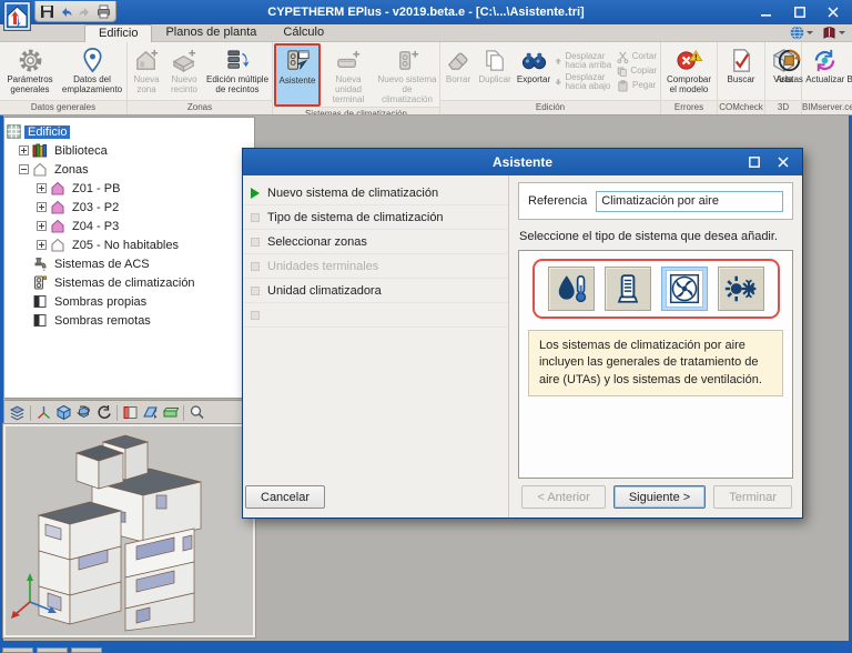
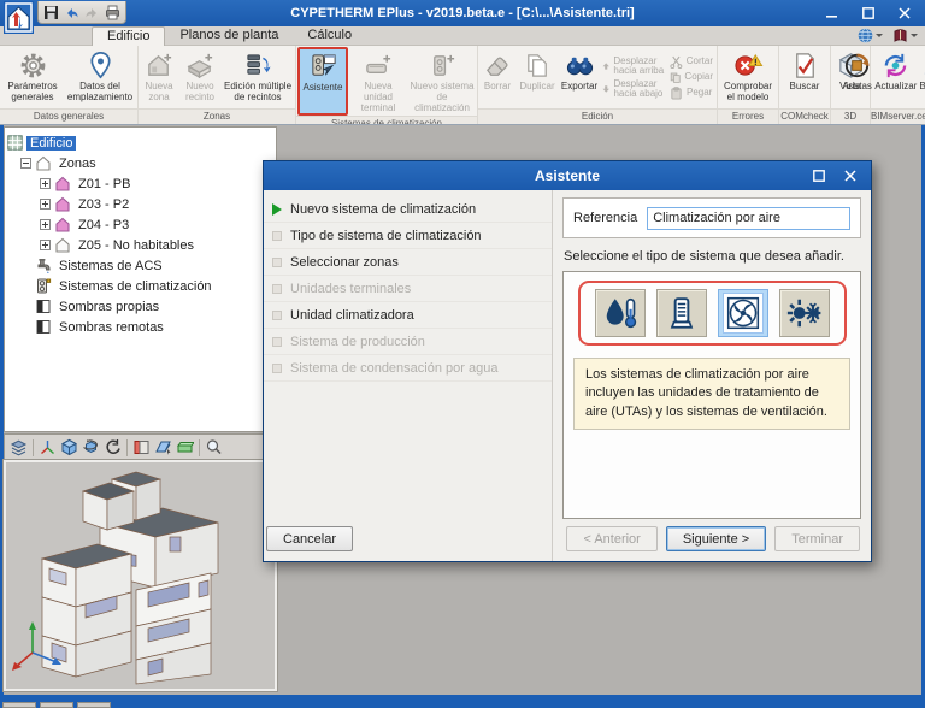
  CYPETHERM EPlus - v2019.beta.e - [C:\...\Asistente.tri]
  Edificio
  Planos de planta
  Cálculo
  Parámetros generales
  Datos del emplazamiento
  Datos generales
  Nueva zona
  Nuevo recinto
  Edición múltiple de recintos
  Zonas
  Asistente
  Nueva unidad terminal
  Nuevo sistema de climatización
  Sistemas de climatización
  Borrar
  Duplicar
  Exportar
  Desplazar hacia arriba
  Desplazar hacia abajo
  Cortar
  Copiar
  Pegar
  Edición
  Comprobar el modelo
  Errores
  Buscar
  COMcheck
  Vista
  3D
  Aristas
  Actualizar
  BIMserver.ce
  Edificio
- Biblioteca
  Zonas
  Z01 - PB
  Z03 - P2
  Z04 - P3
  Z05 - No habitables
  Sistemas de ACS
  Sistemas de climatización
  Sombras propias
  Sombras remotas
  Asistente
  Nuevo sistema de climatización
  Tipo de sistema de climatización
  Seleccionar zonas
  Unidades terminales
  Unidad climatizadora
+ Sistema de producción
+ Sistema de condensación por agua
  Referencia
  Climatización por aire
  Seleccione el tipo de sistema que desea añadir.
- Los sistemas de climatización por aire incluyen las generales de tratamiento de aire (UTAs) y los sistemas de ventilación.
+ Los sistemas de climatización por aire incluyen las unidades de tratamiento de aire (UTAs) y los sistemas de ventilación.
  Cancelar
  < Anterior
  Siguiente >
  Terminar
